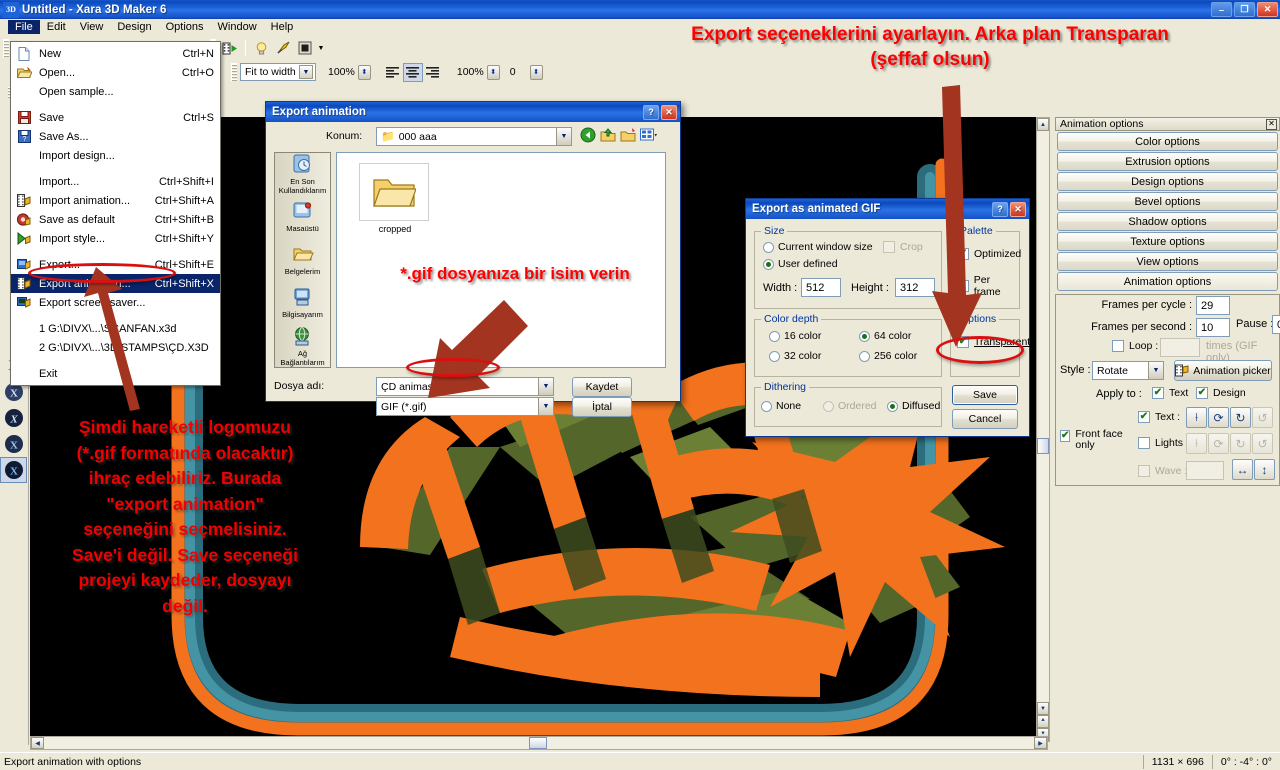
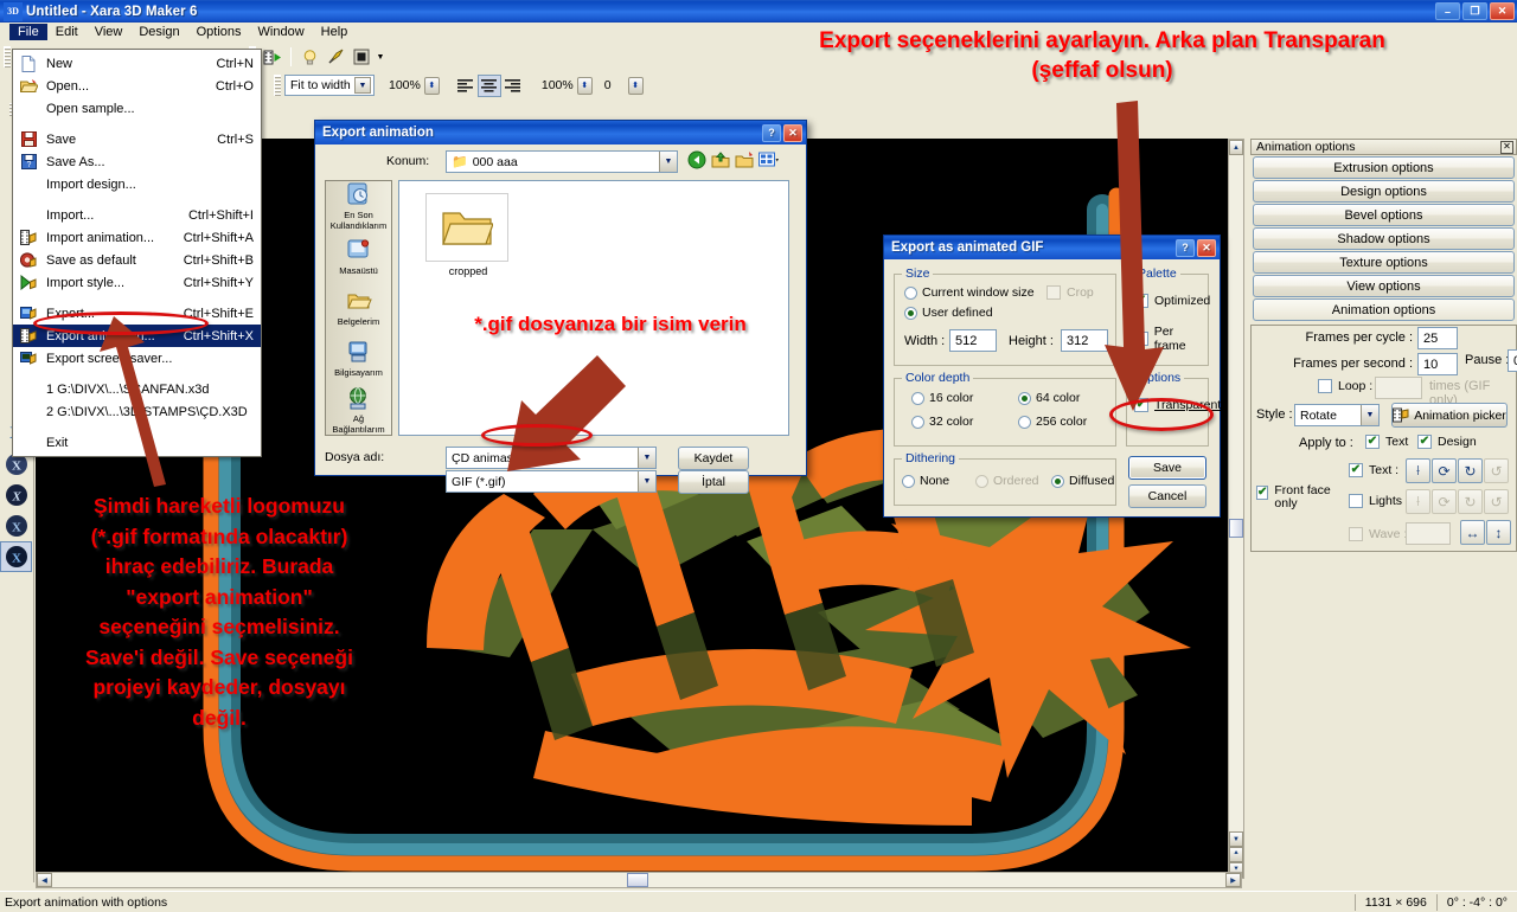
  3D
  Untitled - Xara 3D Maker 6
  –
  ❐
  ✕
  File
  Edit
  View
  Design
  Options
  Window
  Help
  Fit to width
  100%
  100%
  0
  X
  X
  X
  X
  Animation options
  ✕
- Color options
  Extrusion options
  Design options
  Bevel options
  Shadow options
  Texture options
  View options
  Animation options
  Frames per cycle :
- 29
+ 25
  Pause
  Frames per second :
  10
  Loop :
  times (GIF only)
  Style :
  Rotate
  Animation picker
  Apply to :
  ✔
  Text
  ✔
  Design
  ✔
  Front face only
  ✔
  Text :
  ⟊
  ⟳
  ↻
  ↺
  Lights
  ⟊
  ⟳
  ↻
  ↺
  Wave
  ↔
  ↕
  New
  Ctrl+N
  Open...
  Ctrl+O
  Open sample...
  Save
  Ctrl+S
  Save As...
  Import design...
  Import...
  Ctrl+Shift+I
  Import animation...
  Ctrl+Shift+A
  Save as default
  Ctrl+Shift+B
  Import style...
  Ctrl+Shift+Y
  Export...
  Ctrl+Shift+E
  Export anin...
  Ctrl+Shift+X
  Export scree saver...
  1 G:\DIVX\...\SANFAN.x3d
  2 G:\DIVX\...\3 STAMPS\ÇD.X3D
  Exit
  Export animation
  ?
  ✕
  Konum:
  📁
  000 aaa
  En Son
  Kullandıklarım
  Masaüstü
  Belgelerim
  Bilgisayarım
  Ağ Bağlantılarım
  cropped
  Dosya adı:
  Kaydet
  Kayıt türü:
  GIF (*.gif)
  İptal
  Export as animated GIF
  ?
  ✕
  Size
  Current window size
  Crop
  User defined
  Width :
  512
  Height :
  312
  Color depth
  16 color
  64 color
  32 color
  256 color
  Dithering
  None
  Ordered
  Diffused
  alette
  Optimized
  Per frame
  ptions
  ✔
  Transparent
  Save
  Cancel
  Export seçeneklerini ayarlayın. Arka plan Transparan (şeffaf olsun)
  *.gif dosyanıza bir isim verin
  Şimdi hareketli logomuzu (*.gif formatında olacaktır) ihraç edebiliriz. Burada "export animation" seçeneğini seçmelisiniz. Save'i değil. Save seçeneği projeyi kaydeder, dosyayı değil.
  Export animation with options
  1131 × 696
  0° : -4° : 0°
